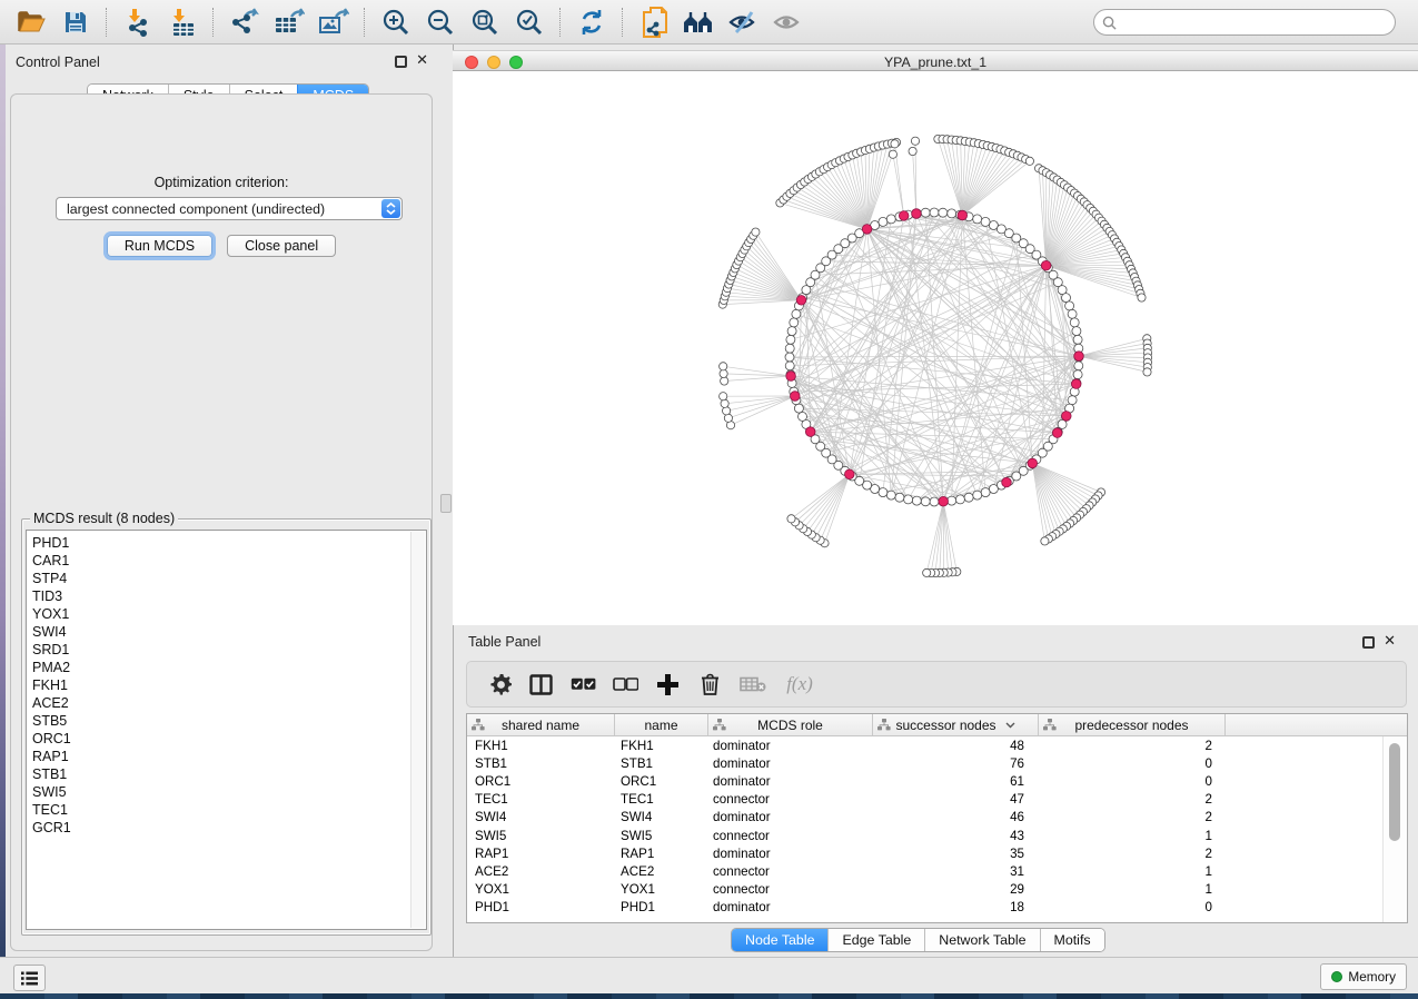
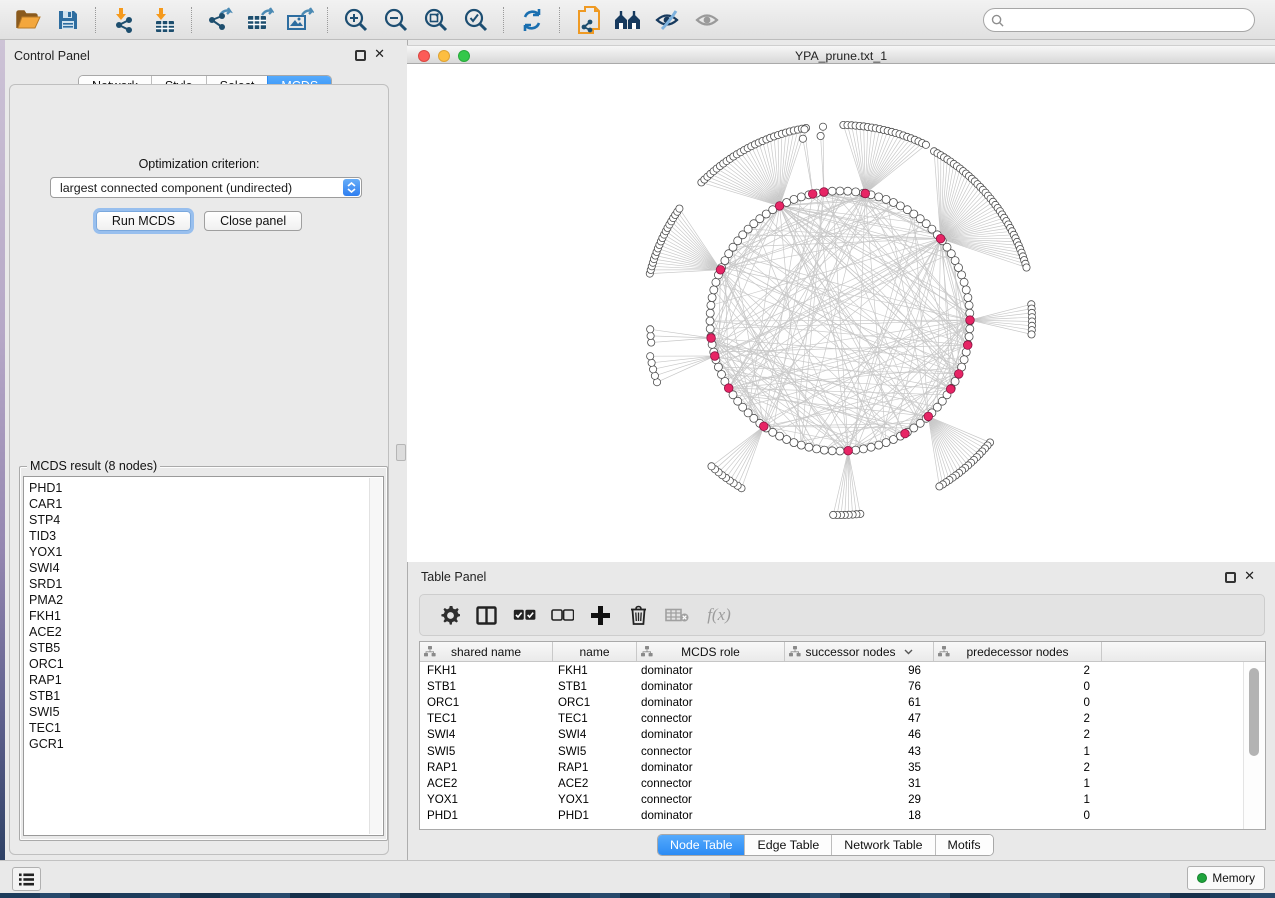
  Control Panel
  ✕
  Optimization criterion:
  largest connected component (undirected)
  Run MCDS
  Close panel
  MCDS result (8 nodes)
  PHD1
  CAR1
  STP4
  TID3
  YOX1
  SWI4
  SRD1
  PMA2
  FKH1
  ACE2
  STB5
  ORC1
  RAP1
  STB1
  SWI5
  TEC1
  GCR1
  YPA_prune.txt_1
  Table Panel
  ✕
  f(x)
  shared name
  name
  MCDS role
  successor nodes
  predecessor nodes
  FKH1
  FKH1
  dominator
- 48
+ 96
  2
  STB1
  STB1
  dominator
  76
  0
  ORC1
  ORC1
  dominator
  61
  0
  TEC1
  TEC1
  connector
  47
  2
  SWI4
  SWI4
  dominator
  46
  2
  SWI5
  SWI5
  connector
  43
  1
  RAP1
  RAP1
  dominator
  35
  2
  ACE2
  ACE2
  connector
  31
  1
  YOX1
  YOX1
  connector
  29
  1
  PHD1
  PHD1
  dominator
  18
  0
  Node Table
  Edge Table
  Network Table
  Motifs
  Memory
